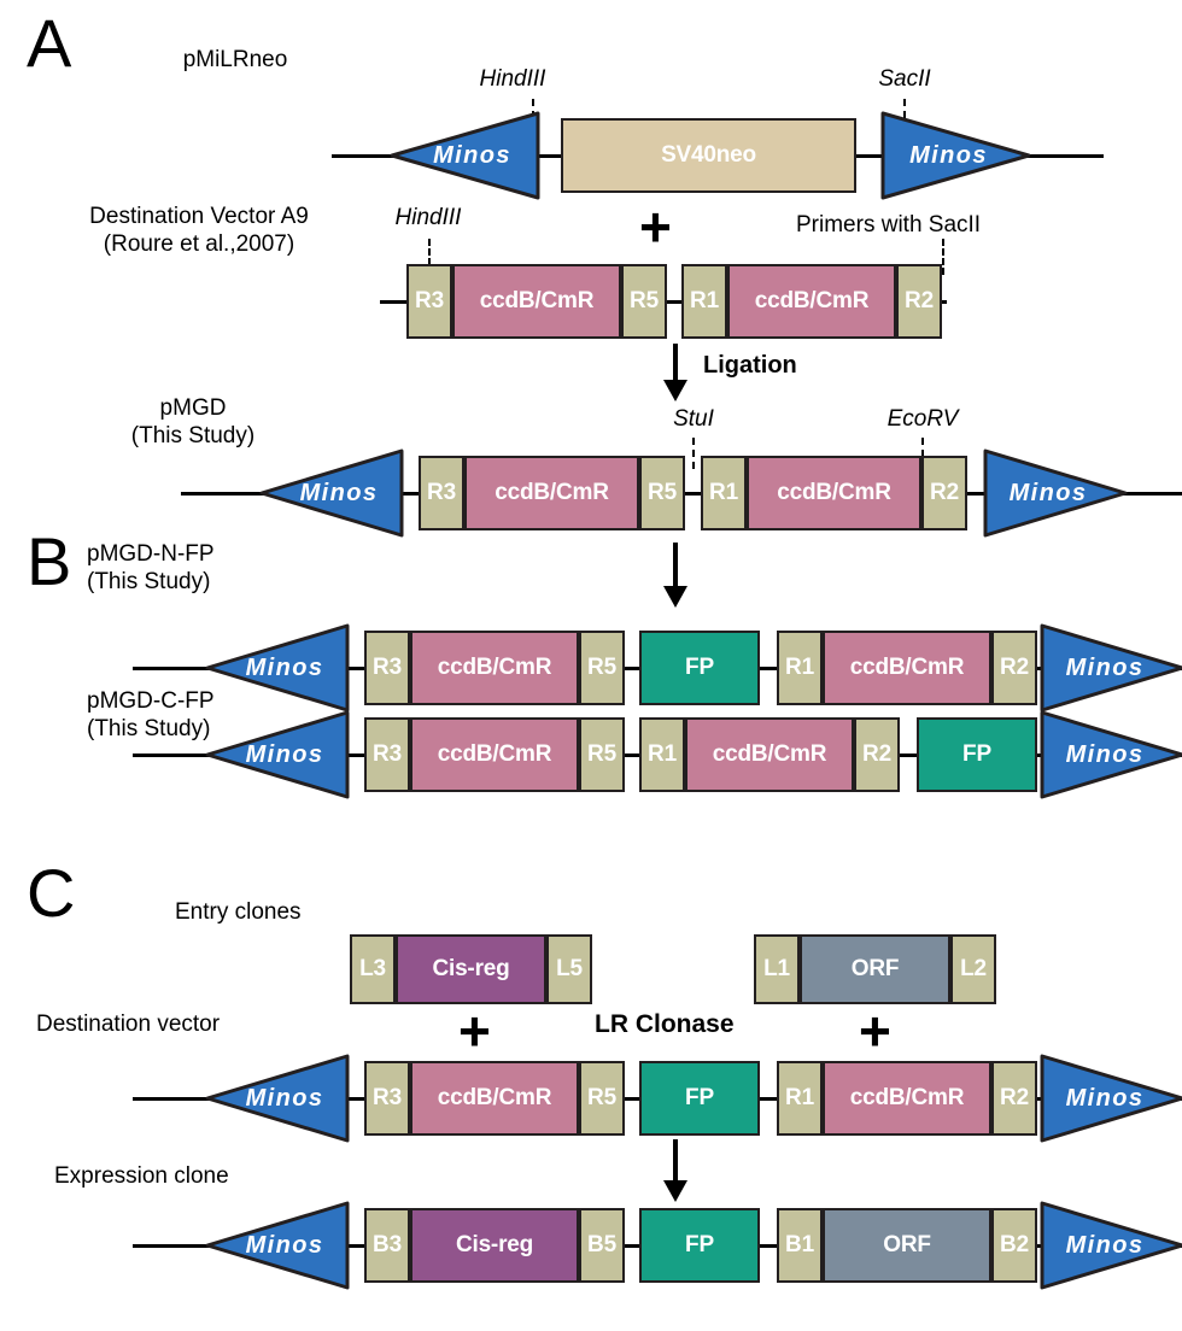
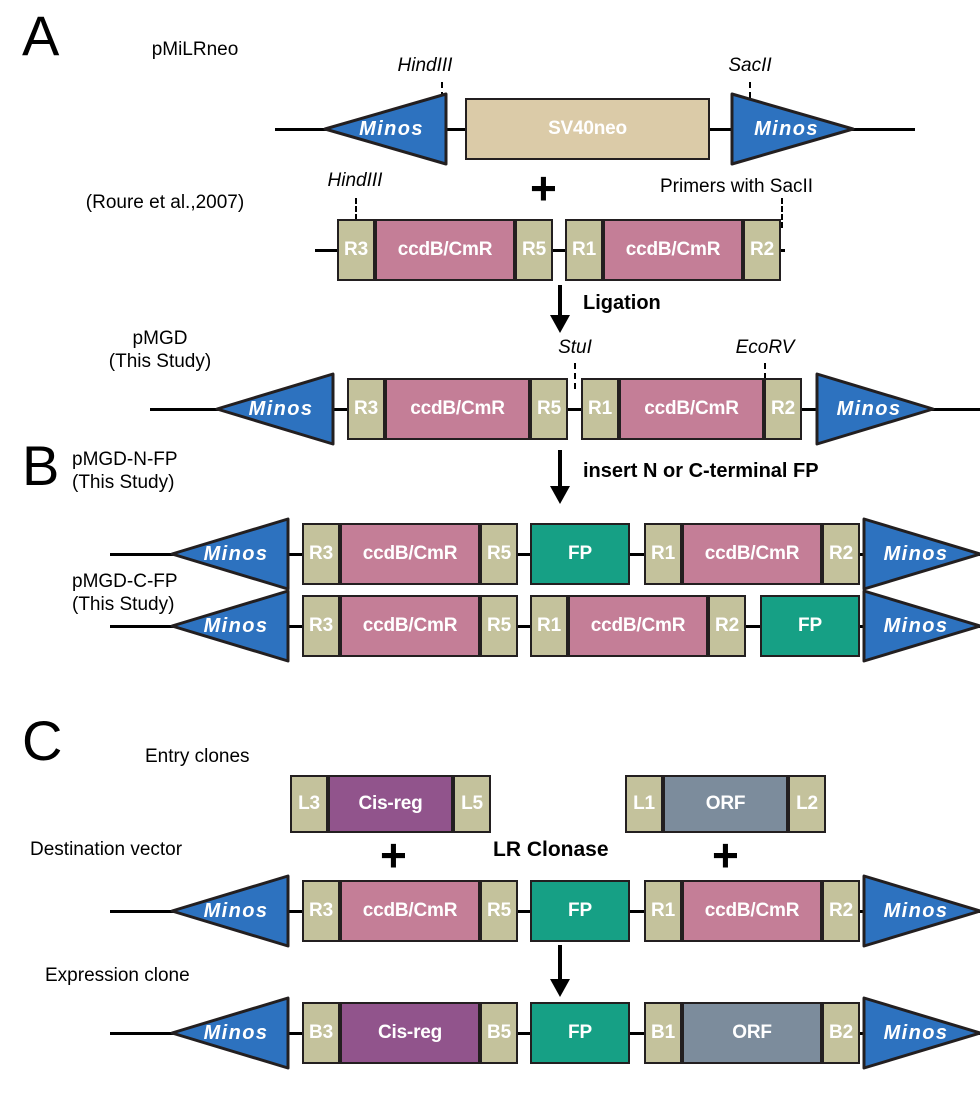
  A
  pMiLRneo
  HindIII
  SacII
  Minos
  SV40neo
  Minos
- Destination Vector A9
  (Roure et al.,2007)
  +
  HindIII
  Primers with SacII
  R3
  ccdB/CmR
  R5
  R1
  ccdB/CmR
  R2
  Ligation
  pMGD
  (This Study)
  StuI
  EcoRV
  Minos
  R3
  ccdB/CmR
  R5
  R1
  ccdB/CmR
  R2
  Minos
  B
+ insert N or C-terminal FP
  pMGD-N-FP
  (This Study)
  Minos
  R3
  ccdB/CmR
  R5
  FP
  R1
  ccdB/CmR
  R2
  Minos
  pMGD-C-FP
  (This Study)
  Minos
  R3
  ccdB/CmR
  R5
  R1
  ccdB/CmR
  R2
  FP
  Minos
  C
  Entry clones
  L3
  Cis-reg
  L5
  L1
  ORF
  L2
  +
  LR Clonase
  +
  Destination vector
  Minos
  R3
  ccdB/CmR
  R5
  FP
  R1
  ccdB/CmR
  R2
  Minos
  Expression clone
  Minos
  B3
  Cis-reg
  B5
  FP
  B1
  ORF
  B2
  Minos
